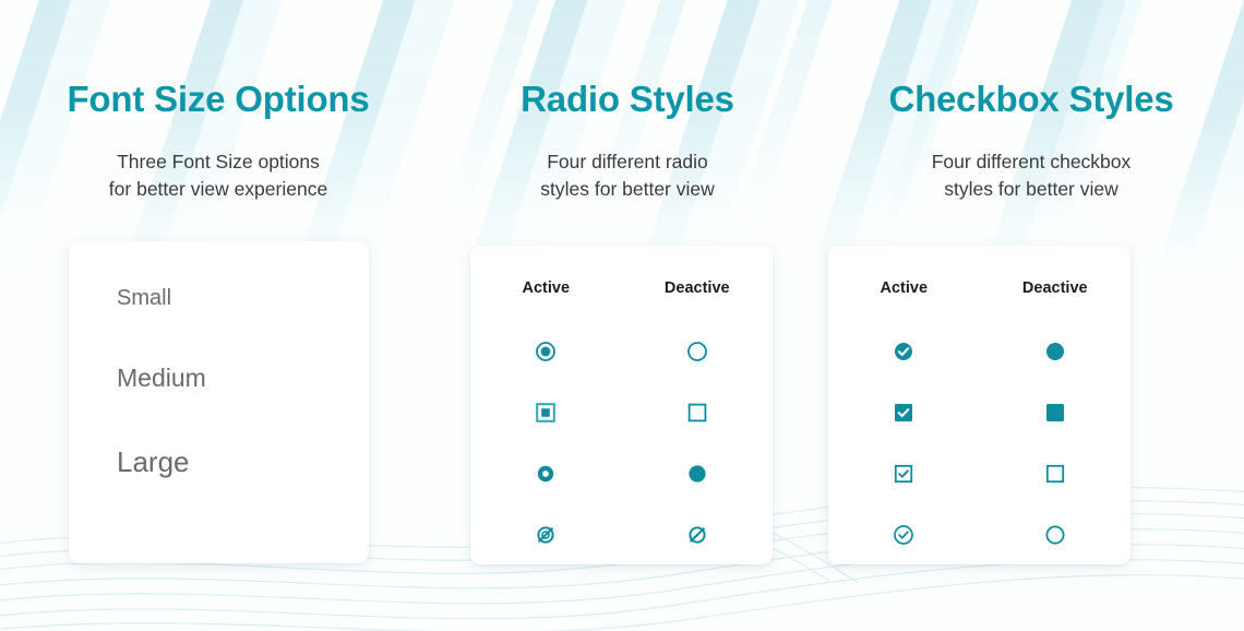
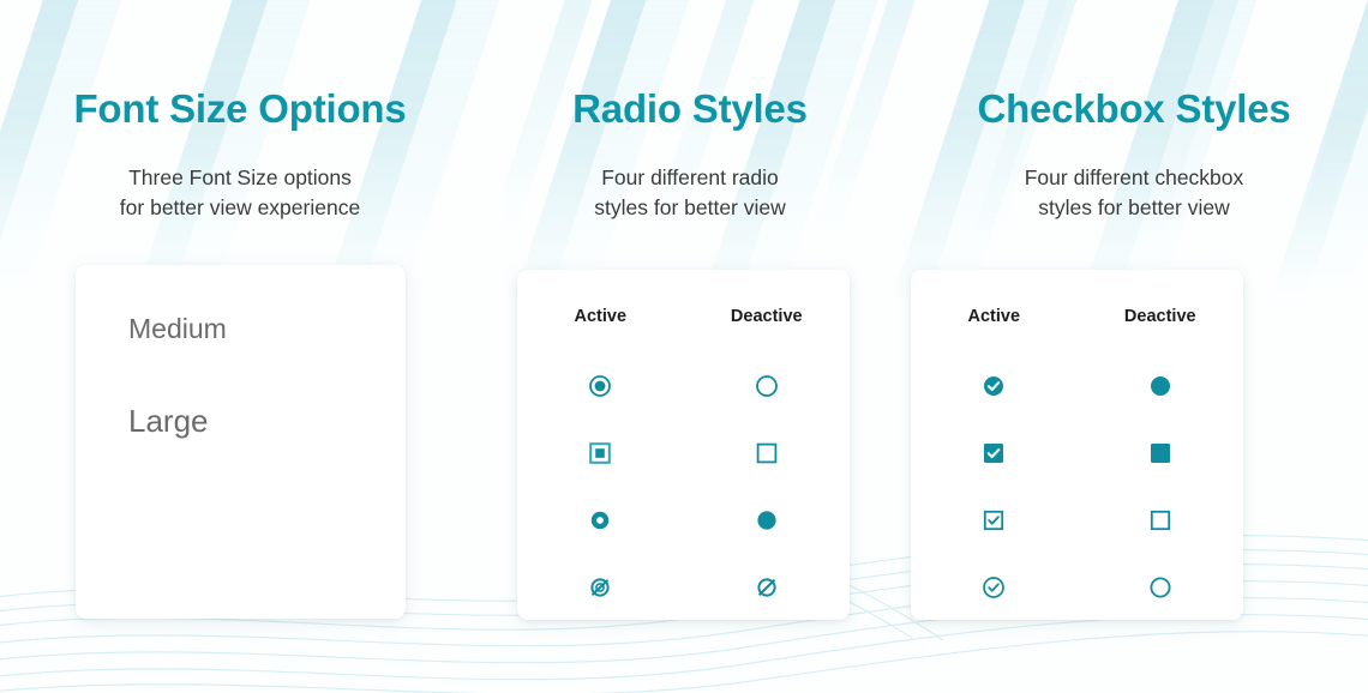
  Font Size Options
  Three Font Size options
  for better view experience
- Small
  Medium
  Large
  Radio Styles
  Four different radio
  styles for better view
  Active
  Deactive
  Checkbox Styles
  Four different checkbox
  styles for better view
  Active
  Deactive
